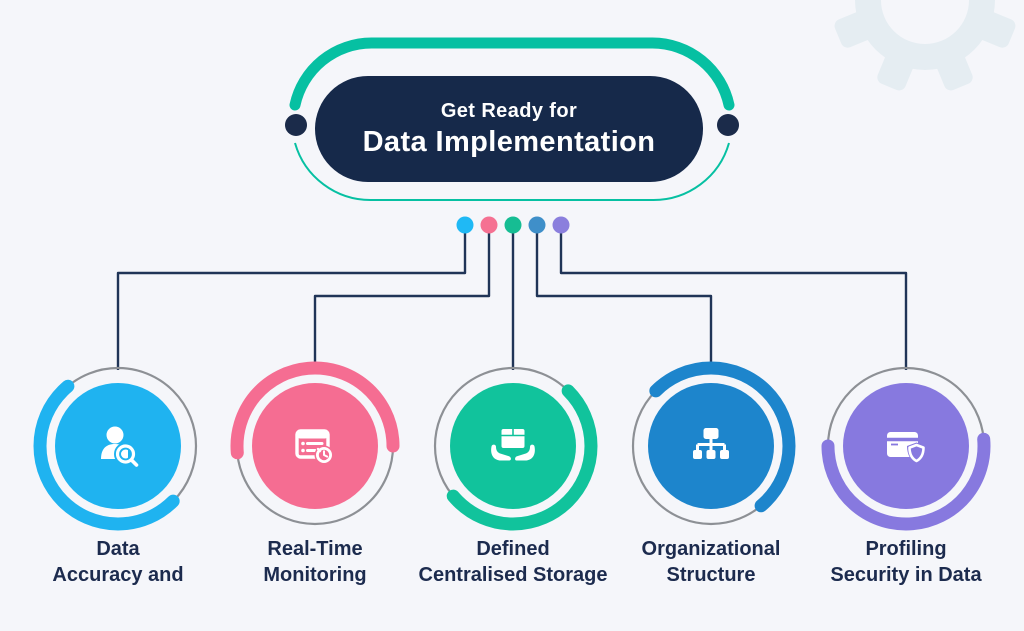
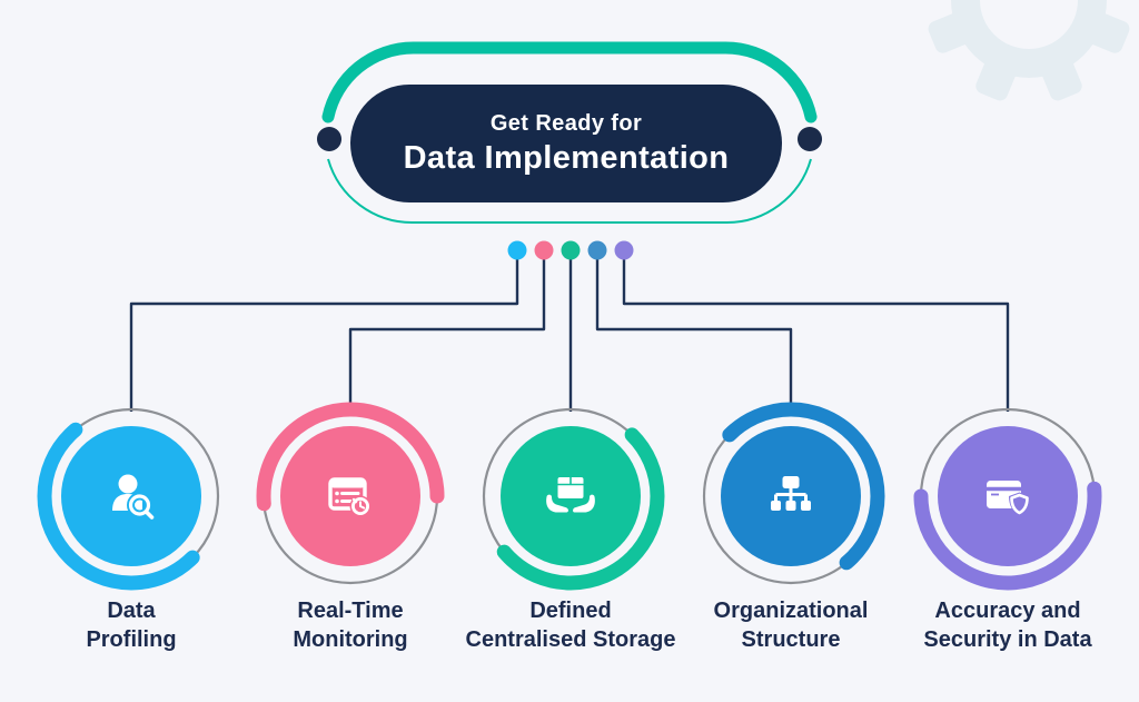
  Get Ready for
  Data Implementation
  Data
- Accuracy and
+ Profiling
  Real-Time
  Monitoring
  Defined
  Centralised Storage
  Organizational
  Structure
- Profiling
+ Accuracy and
  Security in Data
